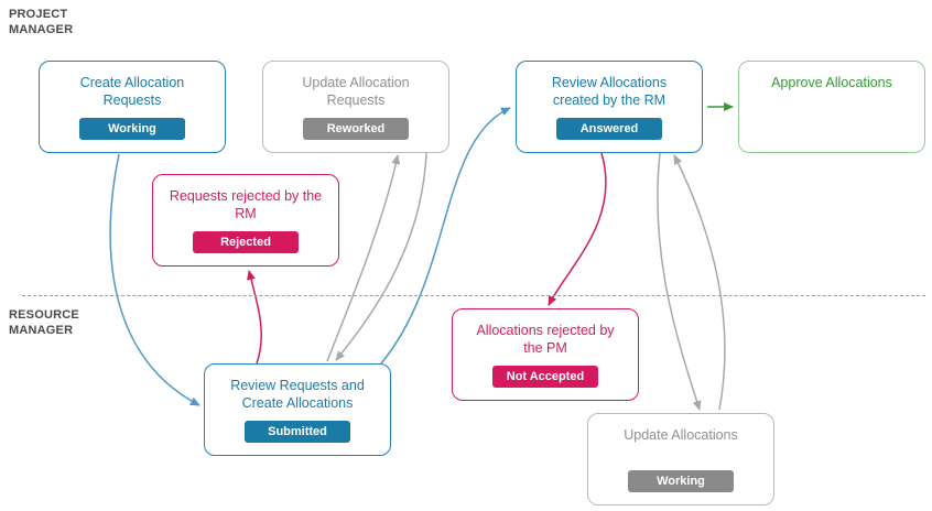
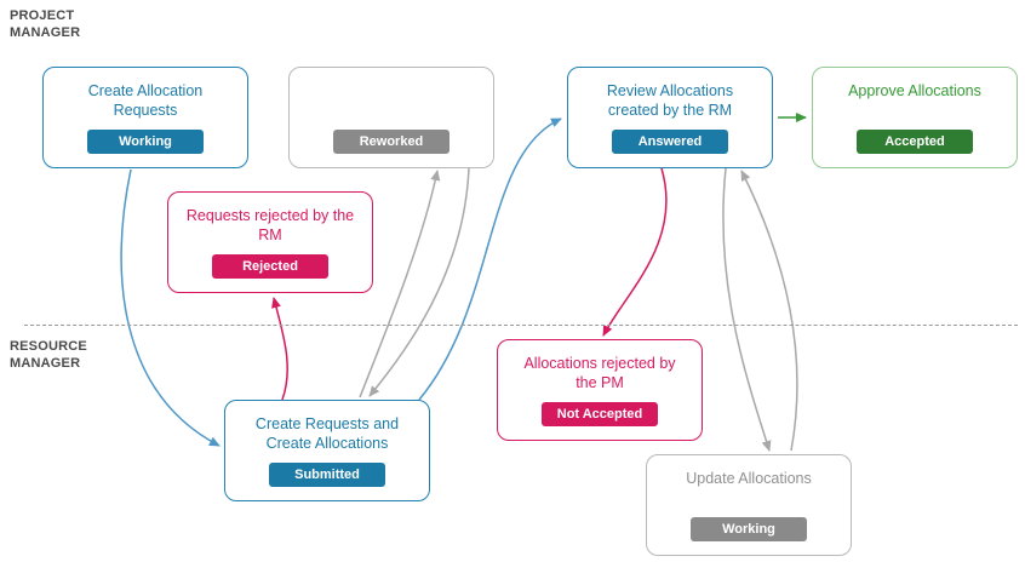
  PROJECT
  MANAGER
  RESOURCE
  MANAGER
  Create Allocation Requests
  Working
- Update Allocation Requests
  Reworked
  Review Allocations created by the RM
  Answered
  Approve Allocations
+ Accepted
  Requests rejected by the RM
  Rejected
  Allocations rejected by the PM
  Not Accepted
- Review Requests and Create Allocations
+ Create Requests and Create Allocations
  Submitted
  Update Allocations
  Working
